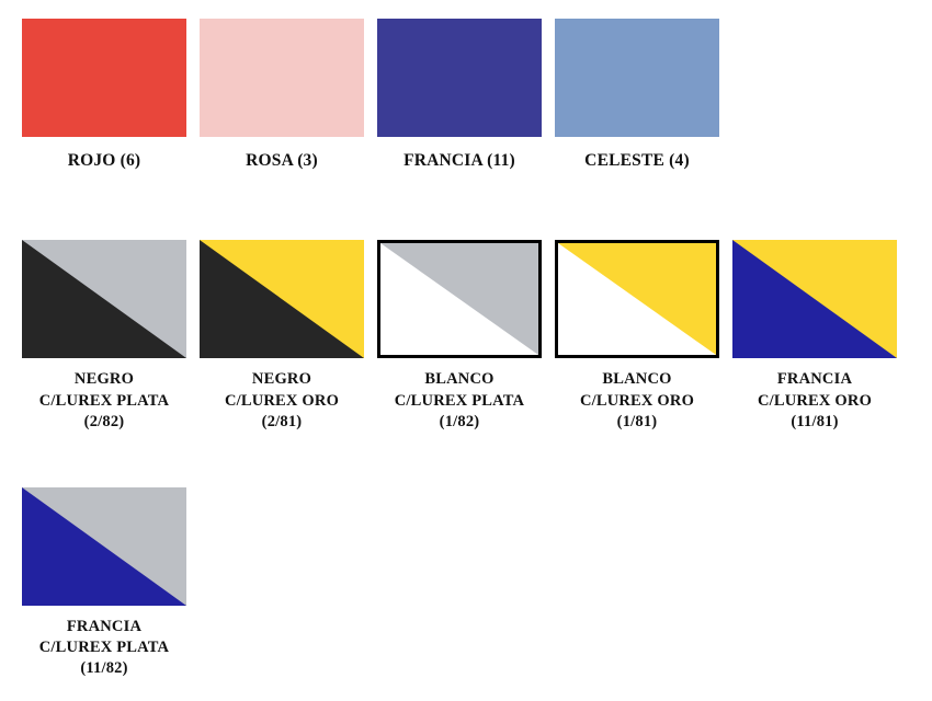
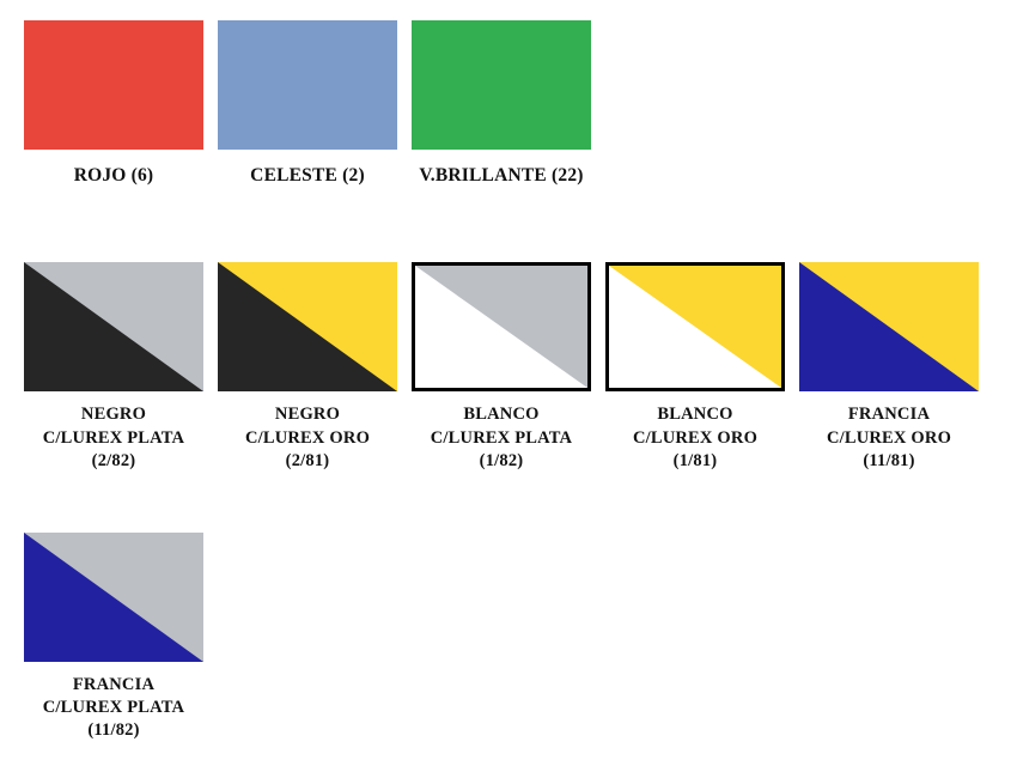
  ROJO (6)
- ROSA (3)
- FRANCIA (11)
- CELESTE (4)
+ CELESTE (2)
+ V.BRILLANTE (22)
  NEGRO
  C/LUREX PLATA
  (2/82)
  NEGRO
  C/LUREX ORO
  (2/81)
  BLANCO
  C/LUREX PLATA
  (1/82)
  BLANCO
  C/LUREX ORO
  (1/81)
  FRANCIA
  C/LUREX ORO
  (11/81)
  FRANCIA
  C/LUREX PLATA
  (11/82)
